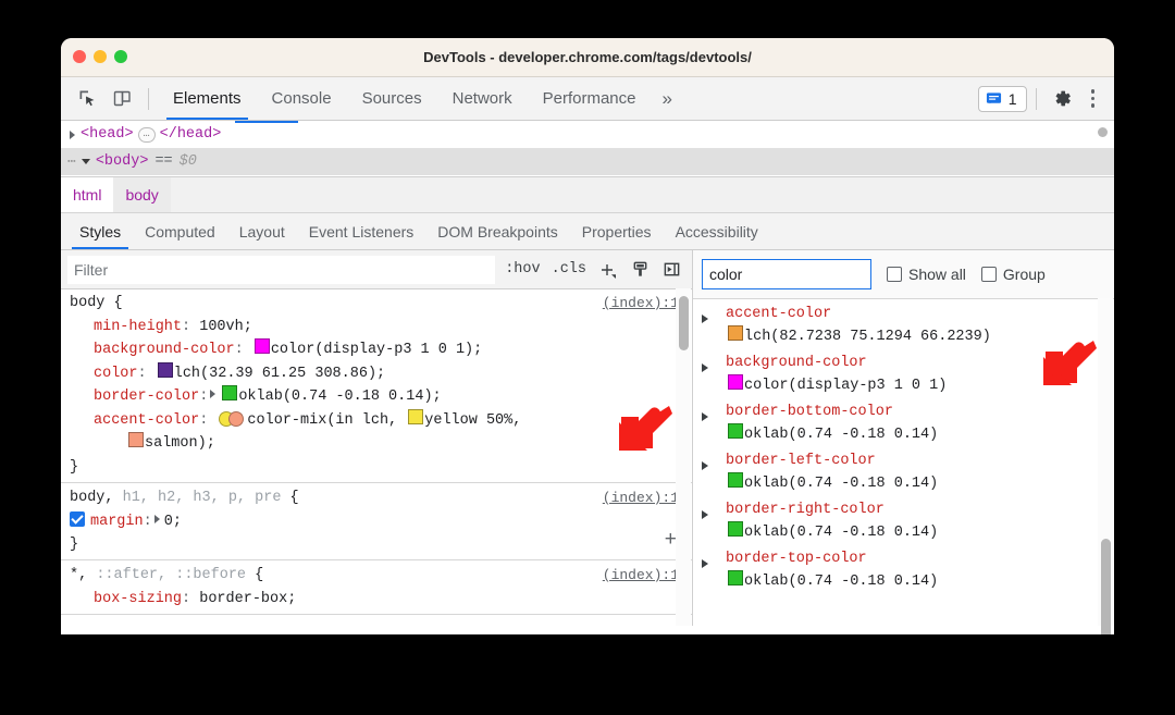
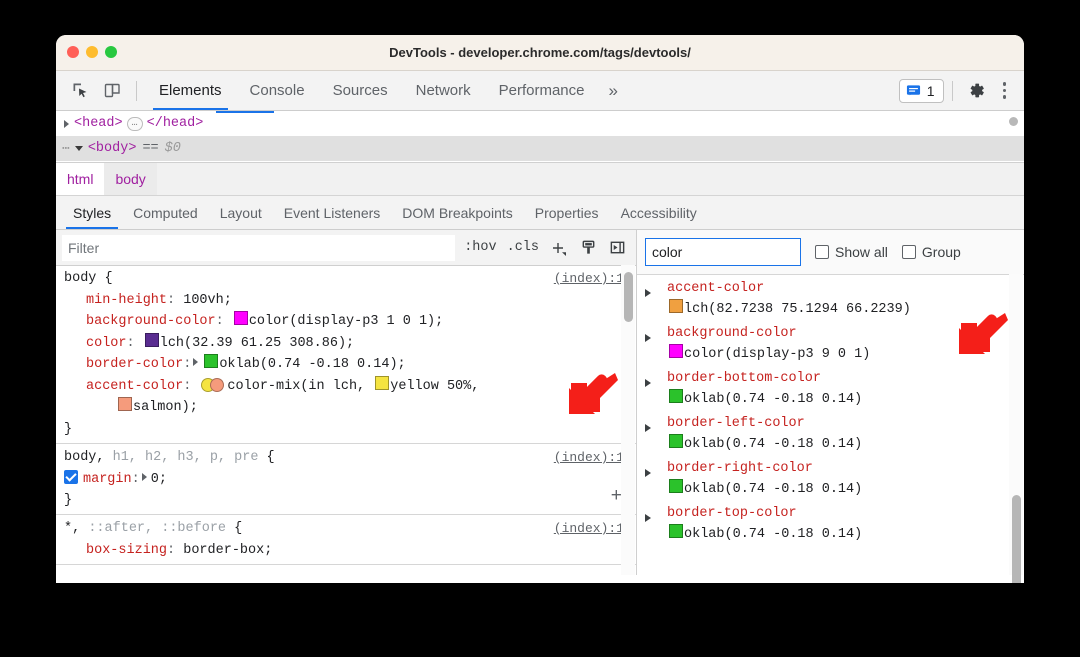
  DevTools - developer.chrome.com/tags/devtools/
  Elements
  Console
  Sources
  Network
  Performance
  »
  1
  <head>
  …
  </head>
  ⋯
  <body>
  ==
  $0
  html
  body
  Styles
  Computed
  Layout
  Event Listeners
  DOM Breakpoints
  Properties
  Accessibility
  Filter
  :hov
  .cls
  body {
  (index):
  min-height: 100vh;
  background-color: color(display-p3 1 0 1);
  color: lch(32.39 61.25 308.86);
  border-color: oklab(0.74 -0.18 0.14);
  accent-color: color-mix(in lch, yellow 50%,
  salmon);
  }
  body, h1, h2, h3, p, pre {
  (index):
  margin: 0;
  }
  +
  *, ::after, ::before {
  (index):
  box-sizing: border-box;
  color
  Show all
  Group
  accent-color
  lch(82.7238 75.1294 66.2239)
  background-color
- color(display-p3 1 0 1)
+ color(display-p3 9 0 1)
  border-bottom-color
  oklab(0.74 -0.18 0.14)
  border-left-color
  oklab(0.74 -0.18 0.14)
  border-right-color
  oklab(0.74 -0.18 0.14)
  border-top-color
  oklab(0.74 -0.18 0.14)
